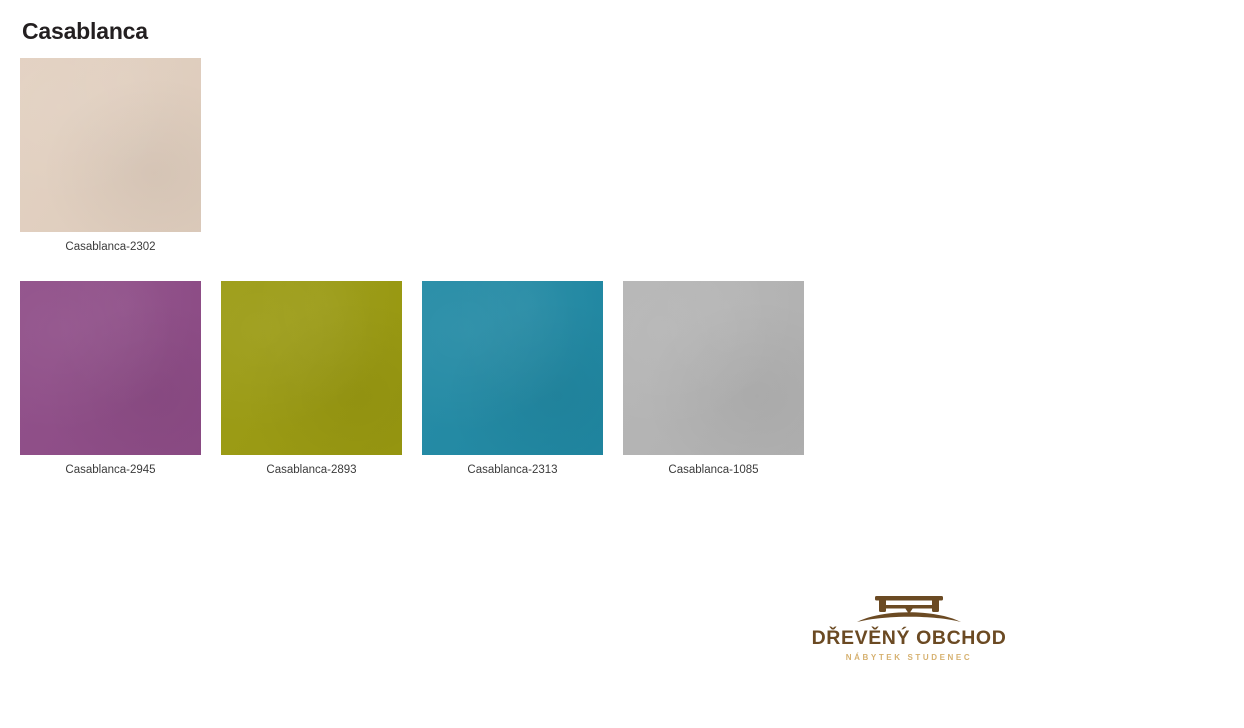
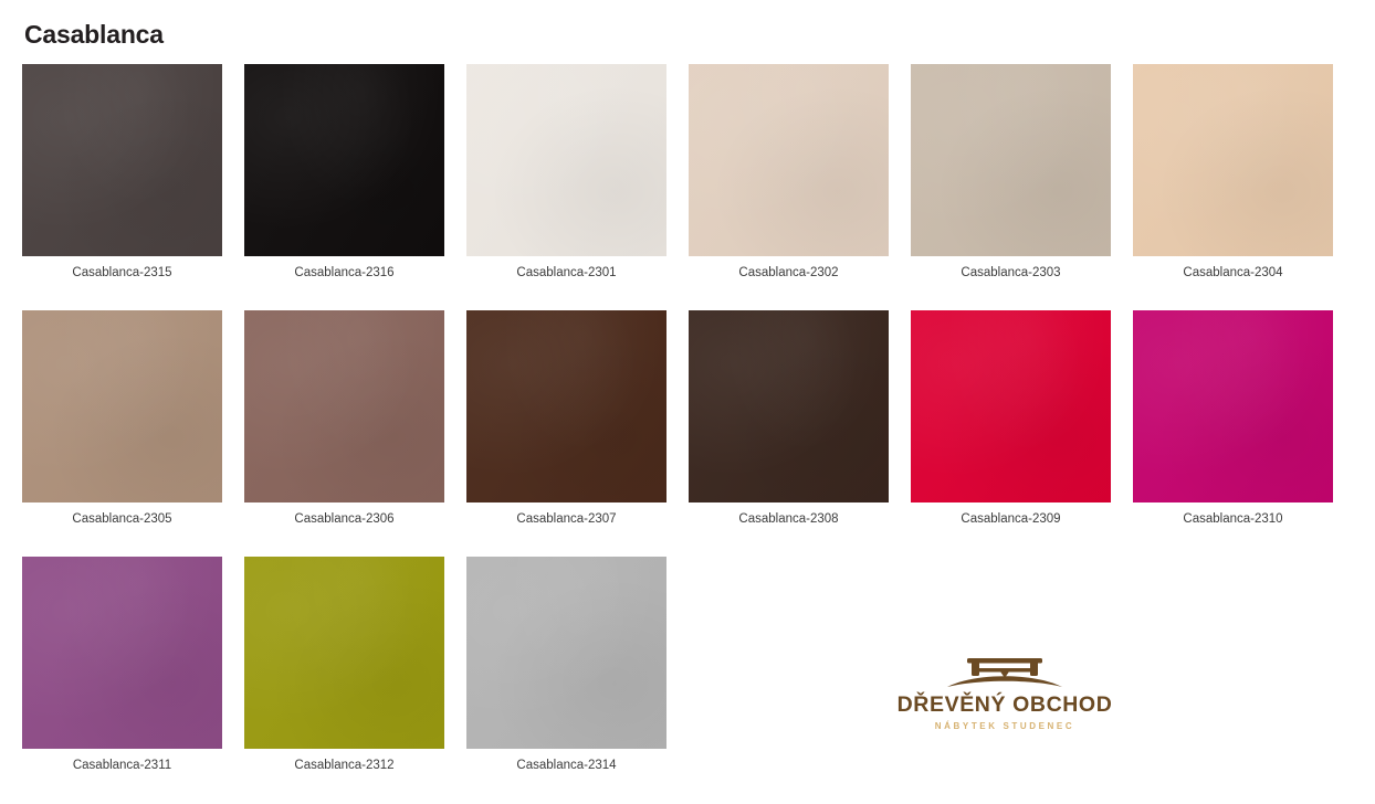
  Casablanca
+ Casablanca-2315
+ Casablanca-2316
+ Casablanca-2301
  Casablanca-2302
+ Casablanca-2303
+ Casablanca-2304
+ Casablanca-2305
+ Casablanca-2306
+ Casablanca-2307
+ Casablanca-2308
+ Casablanca-2309
+ Casablanca-2310
- Casablanca-2945
+ Casablanca-2311
- Casablanca-2893
+ Casablanca-2312
- Casablanca-2313
- Casablanca-1085
+ Casablanca-2314
  DŘEVĚNÝ OBCHOD
  NÁBYTEK STUDENEC
